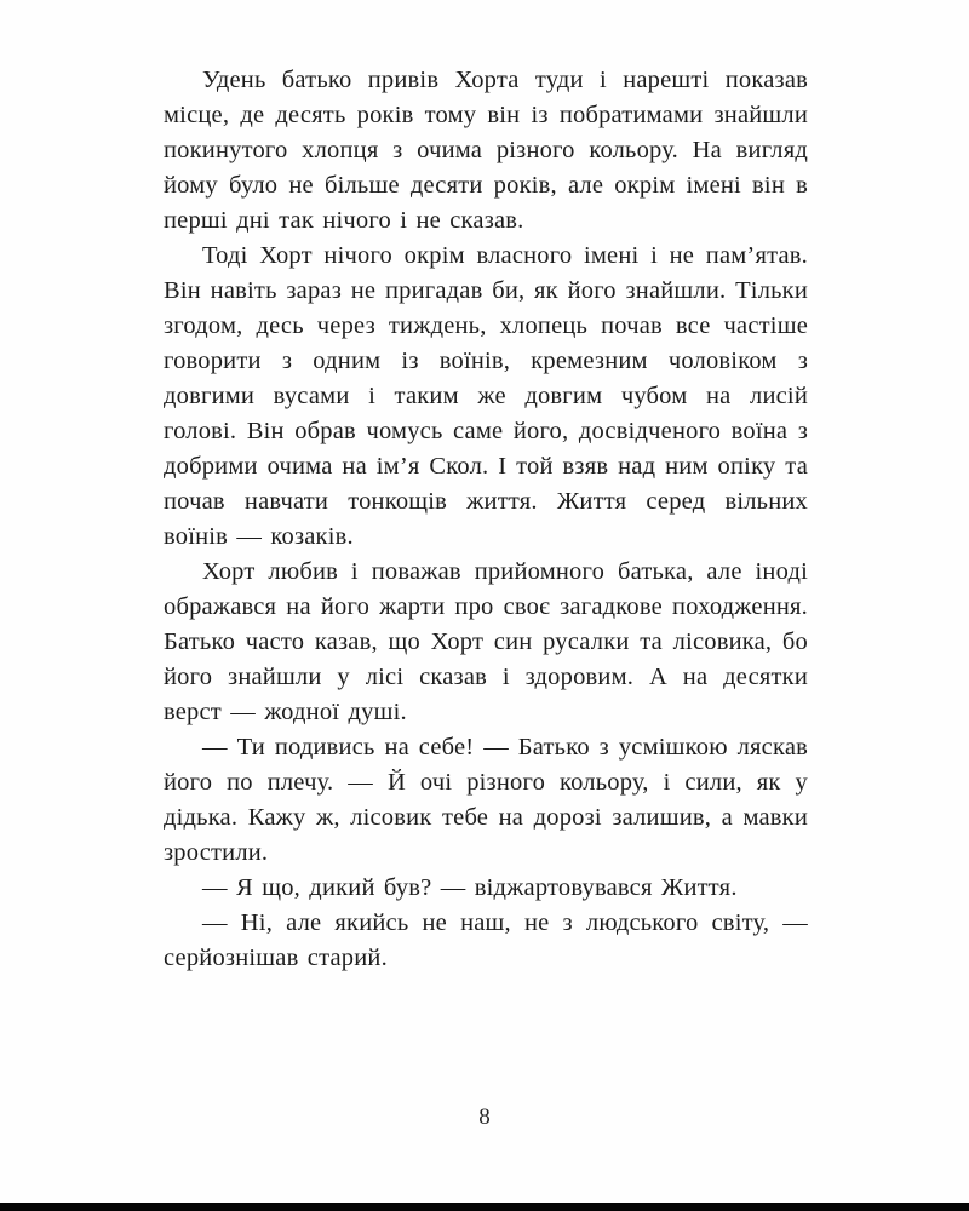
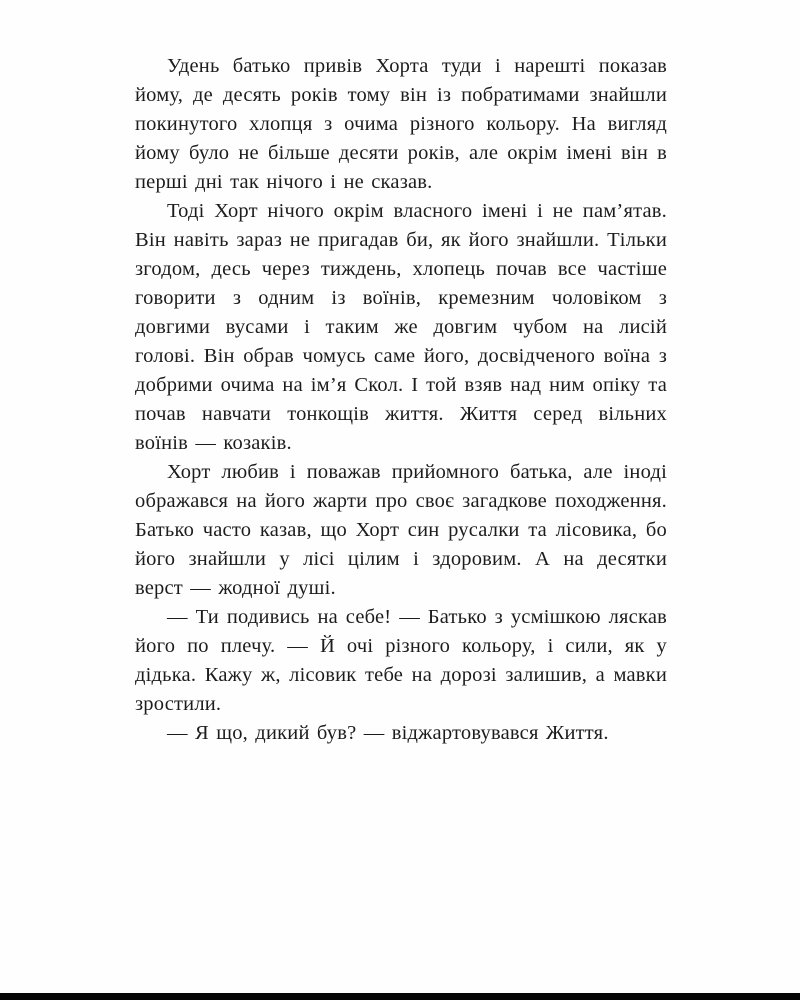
- Удень батько привів Хорта туди і нарешті показав місце, де десять років тому він із побратимами знайшли покинутого хлопця з очима різного кольору. На вигляд йому було не більше десяти років, але окрім імені він в перші дні так нічого і не сказав.
+ Удень батько привів Хорта туди і нарешті показав йому, де десять років тому він із побратимами знайшли покинутого хлопця з очима різного кольору. На вигляд йому було не більше десяти років, але окрім імені він в перші дні так нічого і не сказав.
  Тоді Хорт нічого окрім власного імені і не пам’ятав. Він навіть зараз не пригадав би, як його знайшли. Тільки згодом, десь через тиждень, хлопець почав все частіше говорити з одним із воїнів, кремезним чоловіком з довгими вусами і таким же довгим чубом на лисій голові. Він обрав чомусь саме його, досвідченого воїна з добрими очима на ім’я Скол. І той взяв над ним опіку та почав навчати тонкощів життя. Життя серед вільних воїнів — козаків.
- Хорт любив і поважав прийомного батька, але іноді ображався на його жарти про своє загадкове походження. Батько часто казав, що Хорт син русалки та лісовика, бо його знайшли у лісі сказав і здоровим. А на десятки верст — жодної душі.
+ Хорт любив і поважав прийомного батька, але іноді ображався на його жарти про своє загадкове походження. Батько часто казав, що Хорт син русалки та лісовика, бо його знайшли у лісі цілим і здоровим. А на десятки верст — жодної душі.
  — Ти подивись на себе! — Батько з усмішкою ляскав його по плечу. — Й очі різного кольору, і сили, як у дідька. Кажу ж, лісовик тебе на дорозі залишив, а мавки зростили.
  — Я що, дикий був? — віджартовувався Життя.
- — Ні, але якийсь не наш, не з людського світу, — серйознішав старий.
- 8
